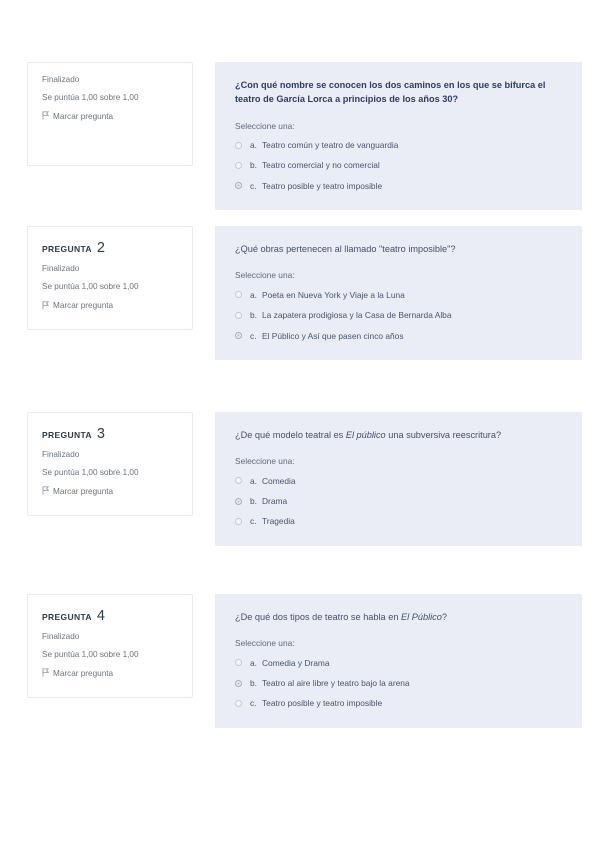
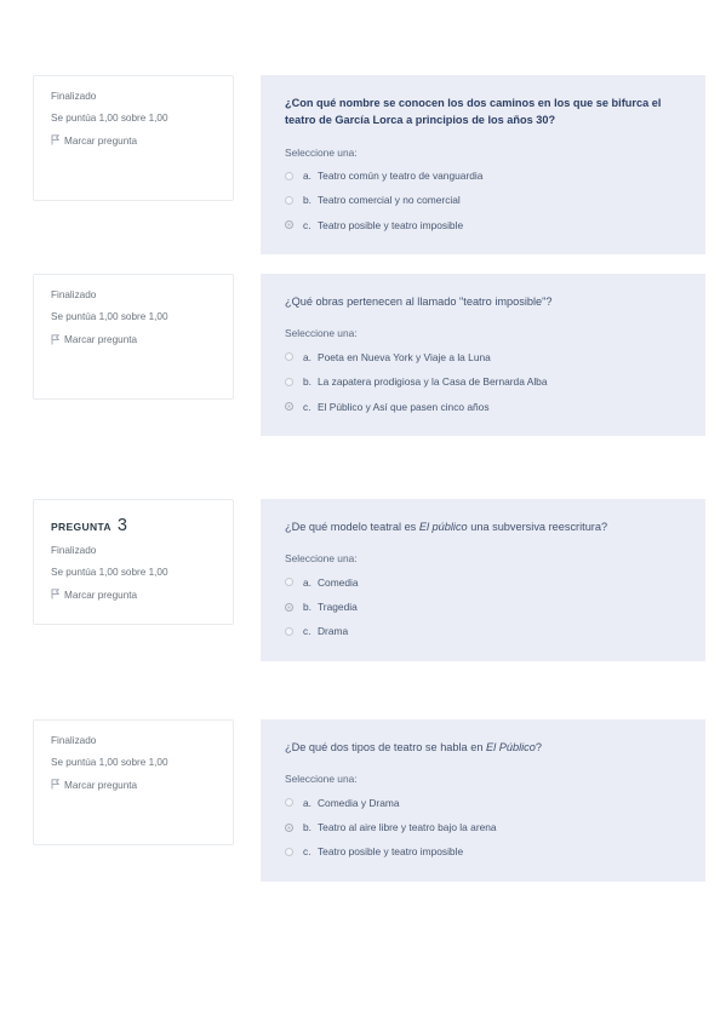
  Finalizado
  Se puntúa 1,00 sobre 1,00
  Marcar pregunta
  ¿Con qué nombre se conocen los dos caminos en los que se bifurca el teatro de García Lorca a principios de los años 30?
  Seleccione una:
  a.
  Teatro común y teatro de vanguardia
  b.
  Teatro comercial y no comercial
  c.
  Teatro posible y teatro imposible
- PREGUNTA 2
  Finalizado
  Se puntúa 1,00 sobre 1,00
  Marcar pregunta
  ¿Qué obras pertenecen al llamado "teatro imposible"?
  Seleccione una:
  a.
  Poeta en Nueva York y Viaje a la Luna
  b.
  La zapatera prodigiosa y la Casa de Bernarda Alba
  c.
  El Público y Así que pasen cinco años
  PREGUNTA 3
  Finalizado
  Se puntúa 1,00 sobre 1,00
  Marcar pregunta
  ¿De qué modelo teatral es El público una subversiva reescritura?
  Seleccione una:
  a.
  Comedia
  b.
- Drama
+ Tragedia
  c.
- Tragedia
+ Drama
- PREGUNTA 4
  Finalizado
  Se puntúa 1,00 sobre 1,00
  Marcar pregunta
  ¿De qué dos tipos de teatro se habla en El Público?
  Seleccione una:
  a.
  Comedia y Drama
  b.
  Teatro al aire libre y teatro bajo la arena
  c.
  Teatro posible y teatro imposible
